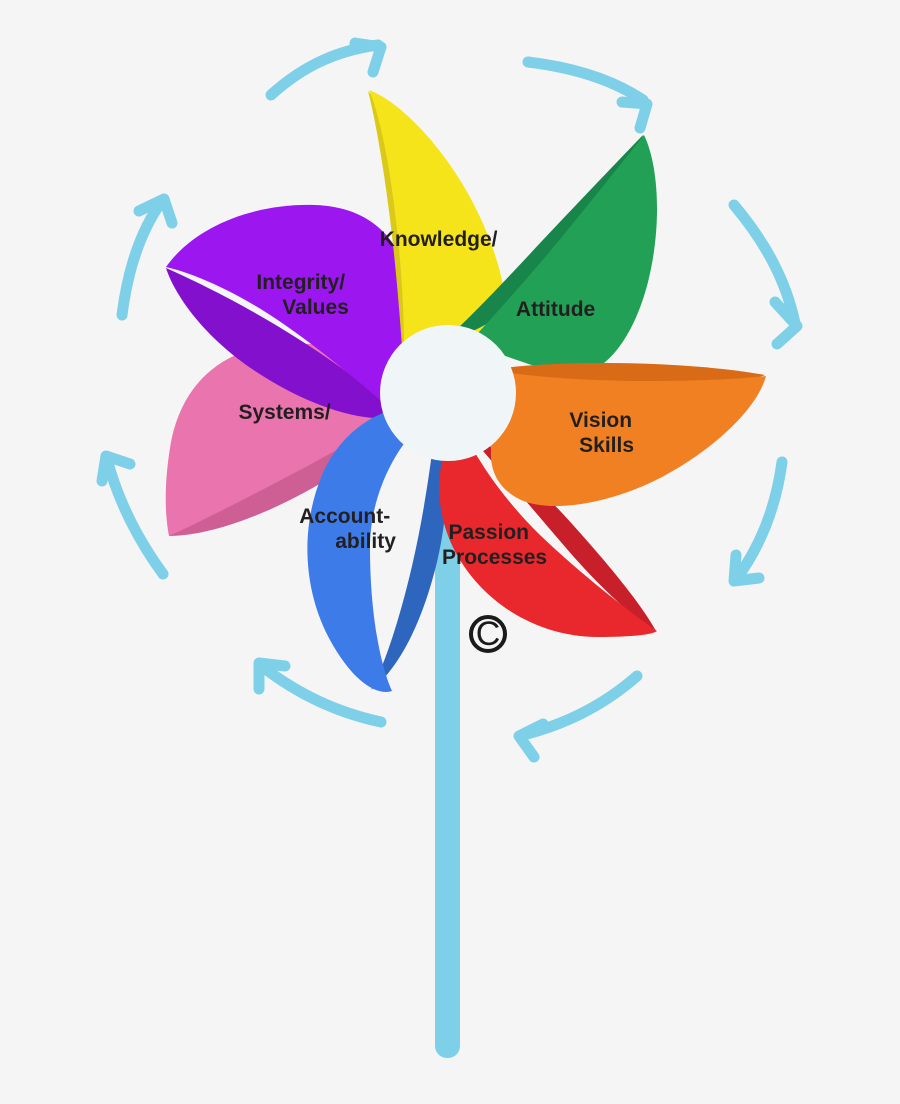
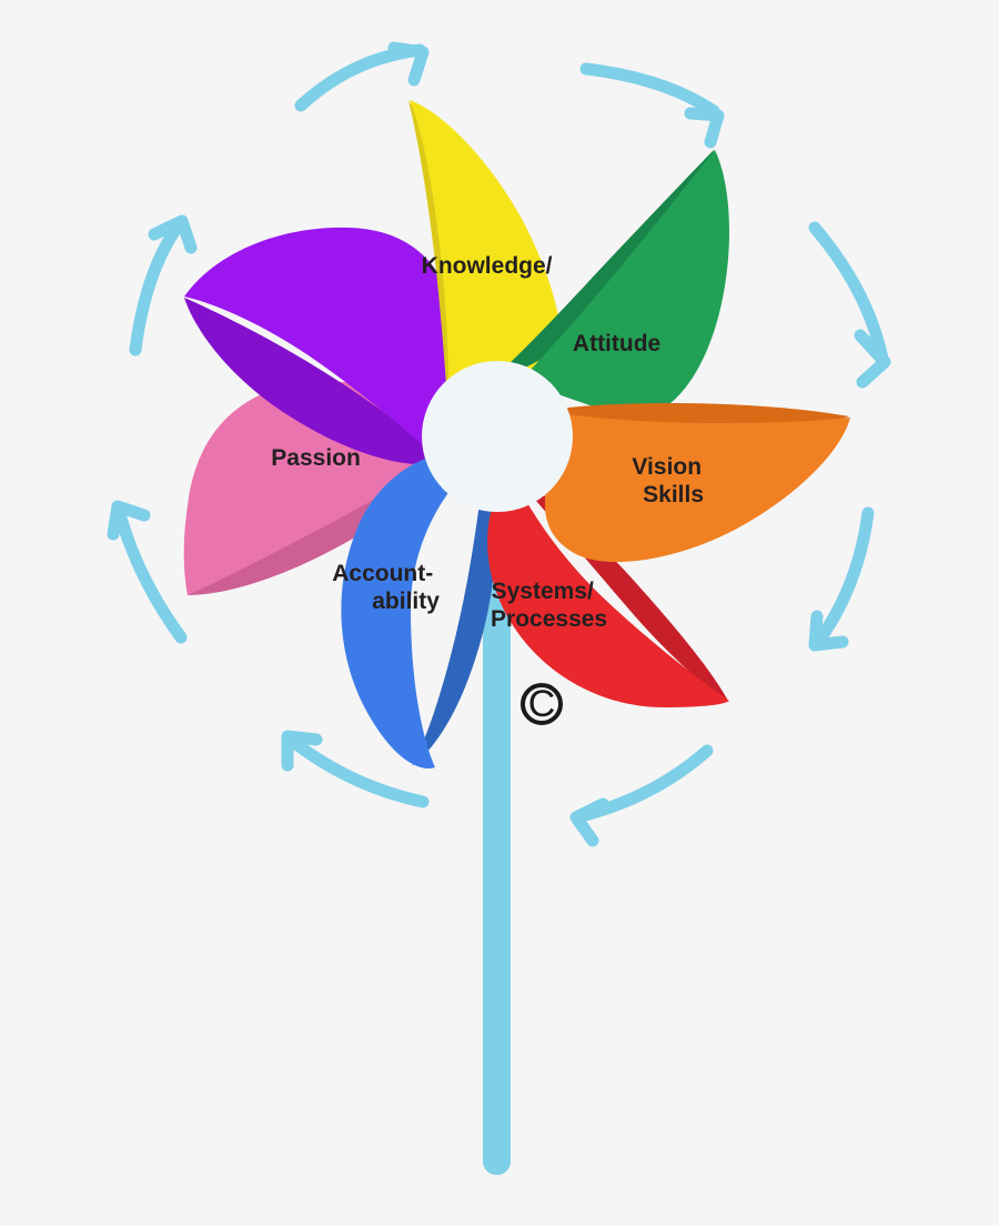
  Knowledge/
  Attitude
  Vision Skills
- Passion Processes
+ Systems/ Processes
  Account- ability
- Systems/
+ Passion
- Integrity/ Values
  C
